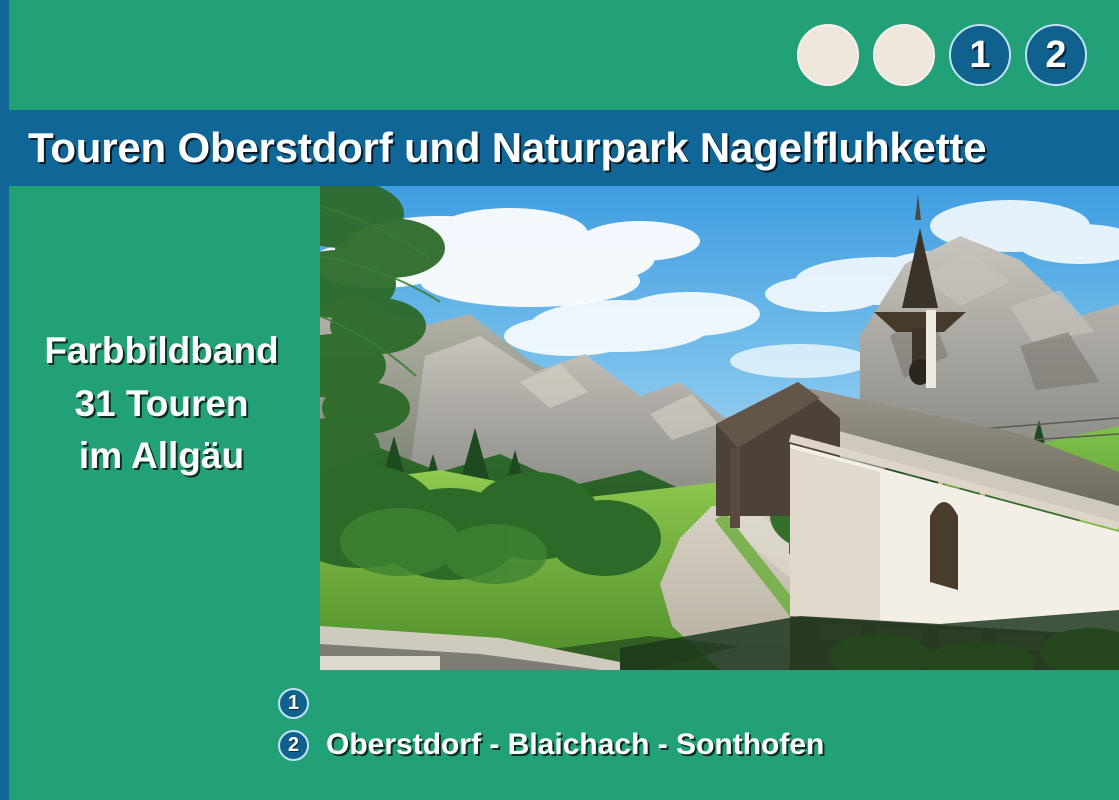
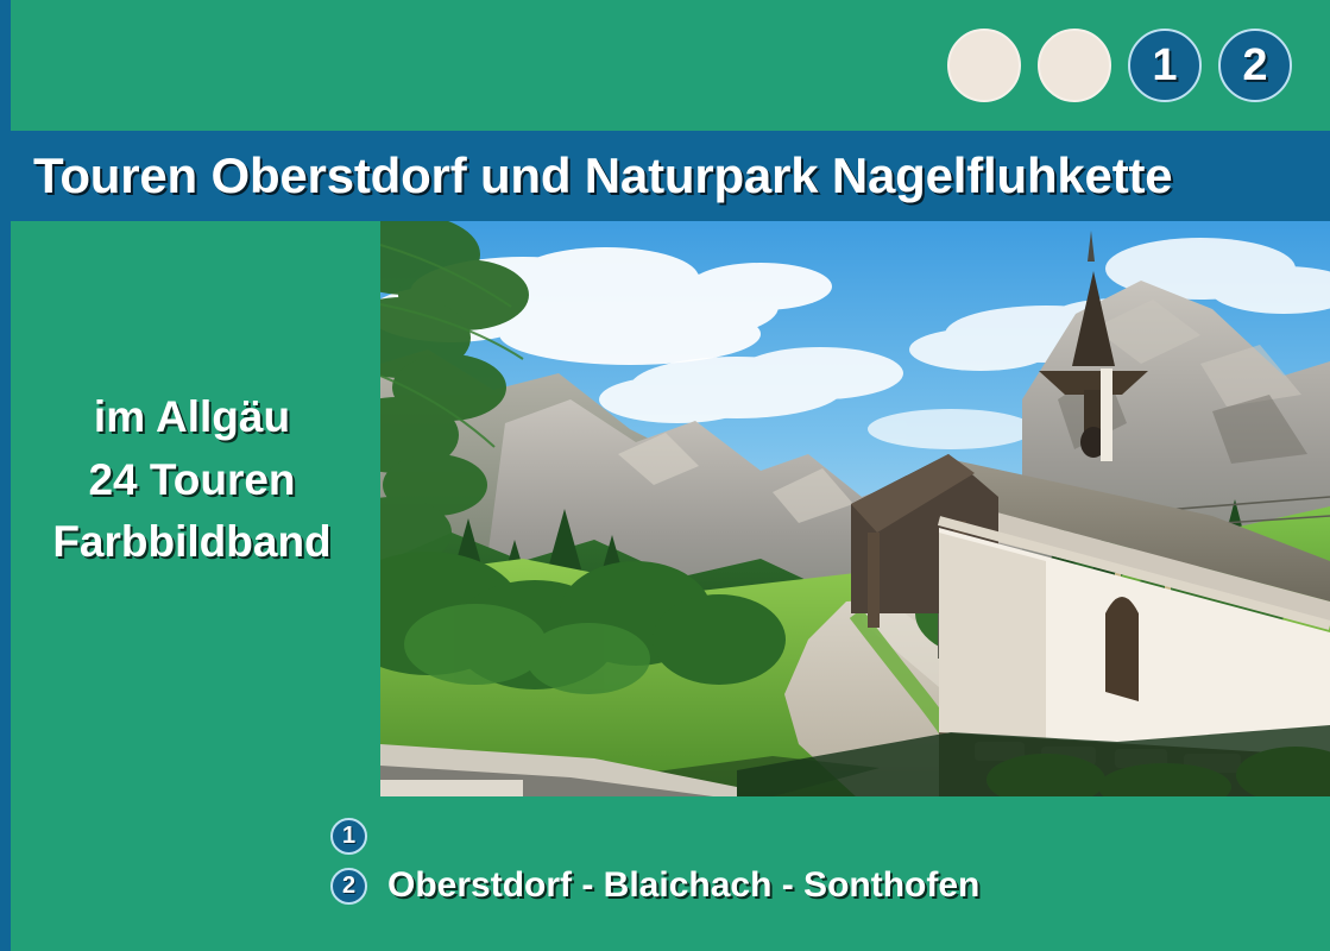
  1
  2
  Touren Oberstdorf und Naturpark Nagelfluhkette
- Farbbildband
+ im Allgäu
- 31 Touren
+ 24 Touren
- im Allgäu
+ Farbbildband
  1
  2
  Oberstdorf - Blaichach - Sonthofen
